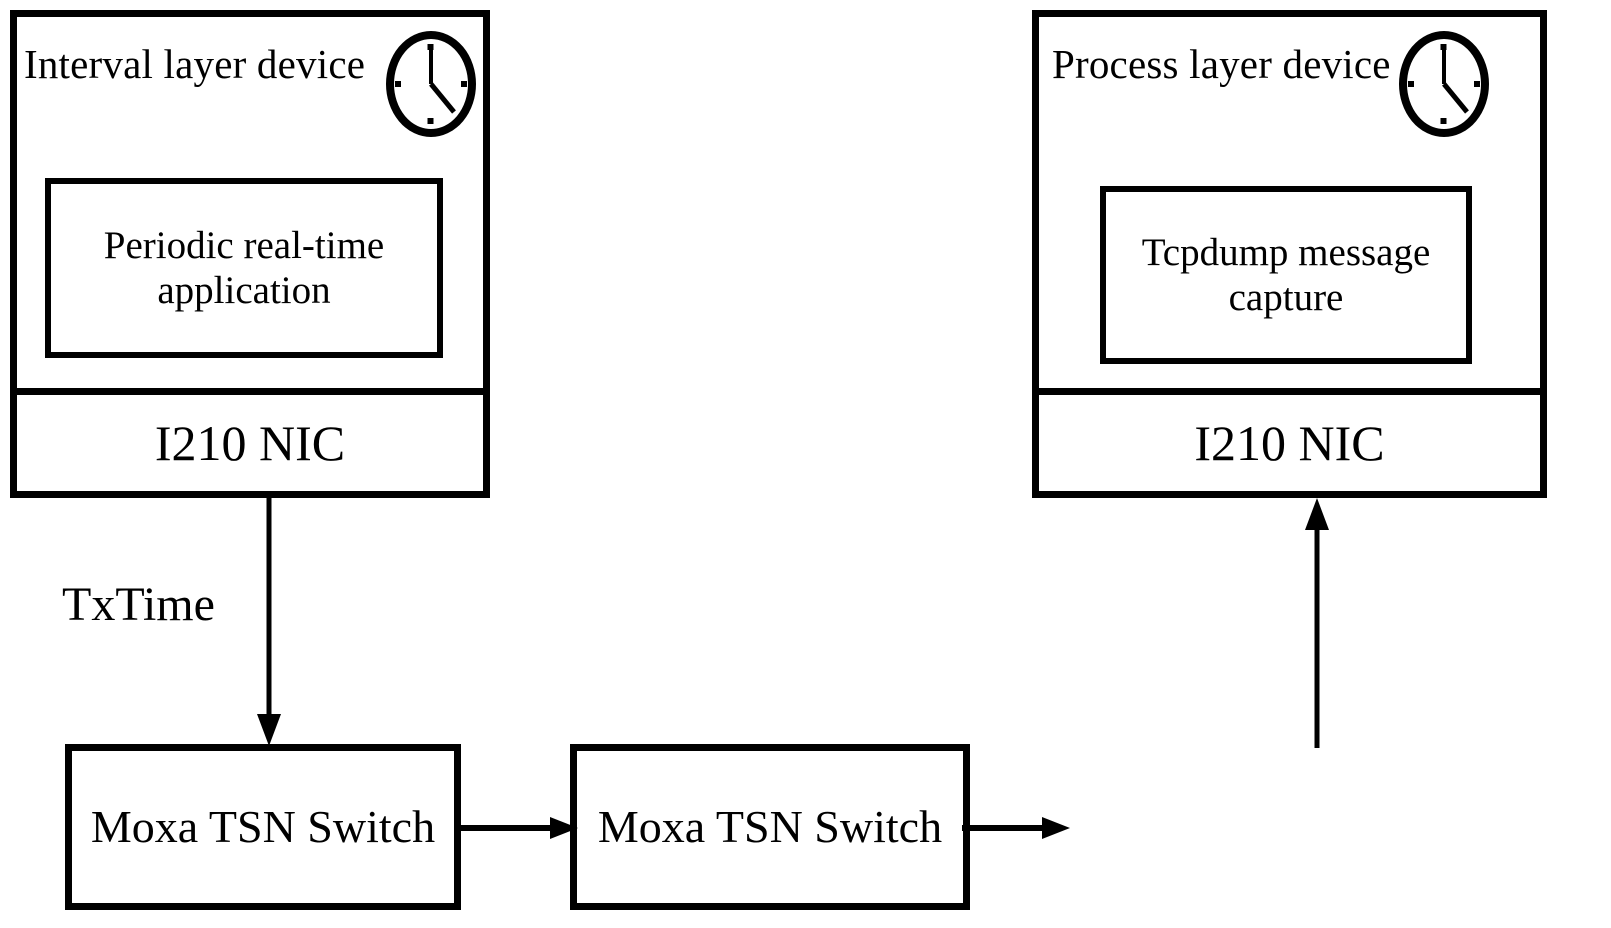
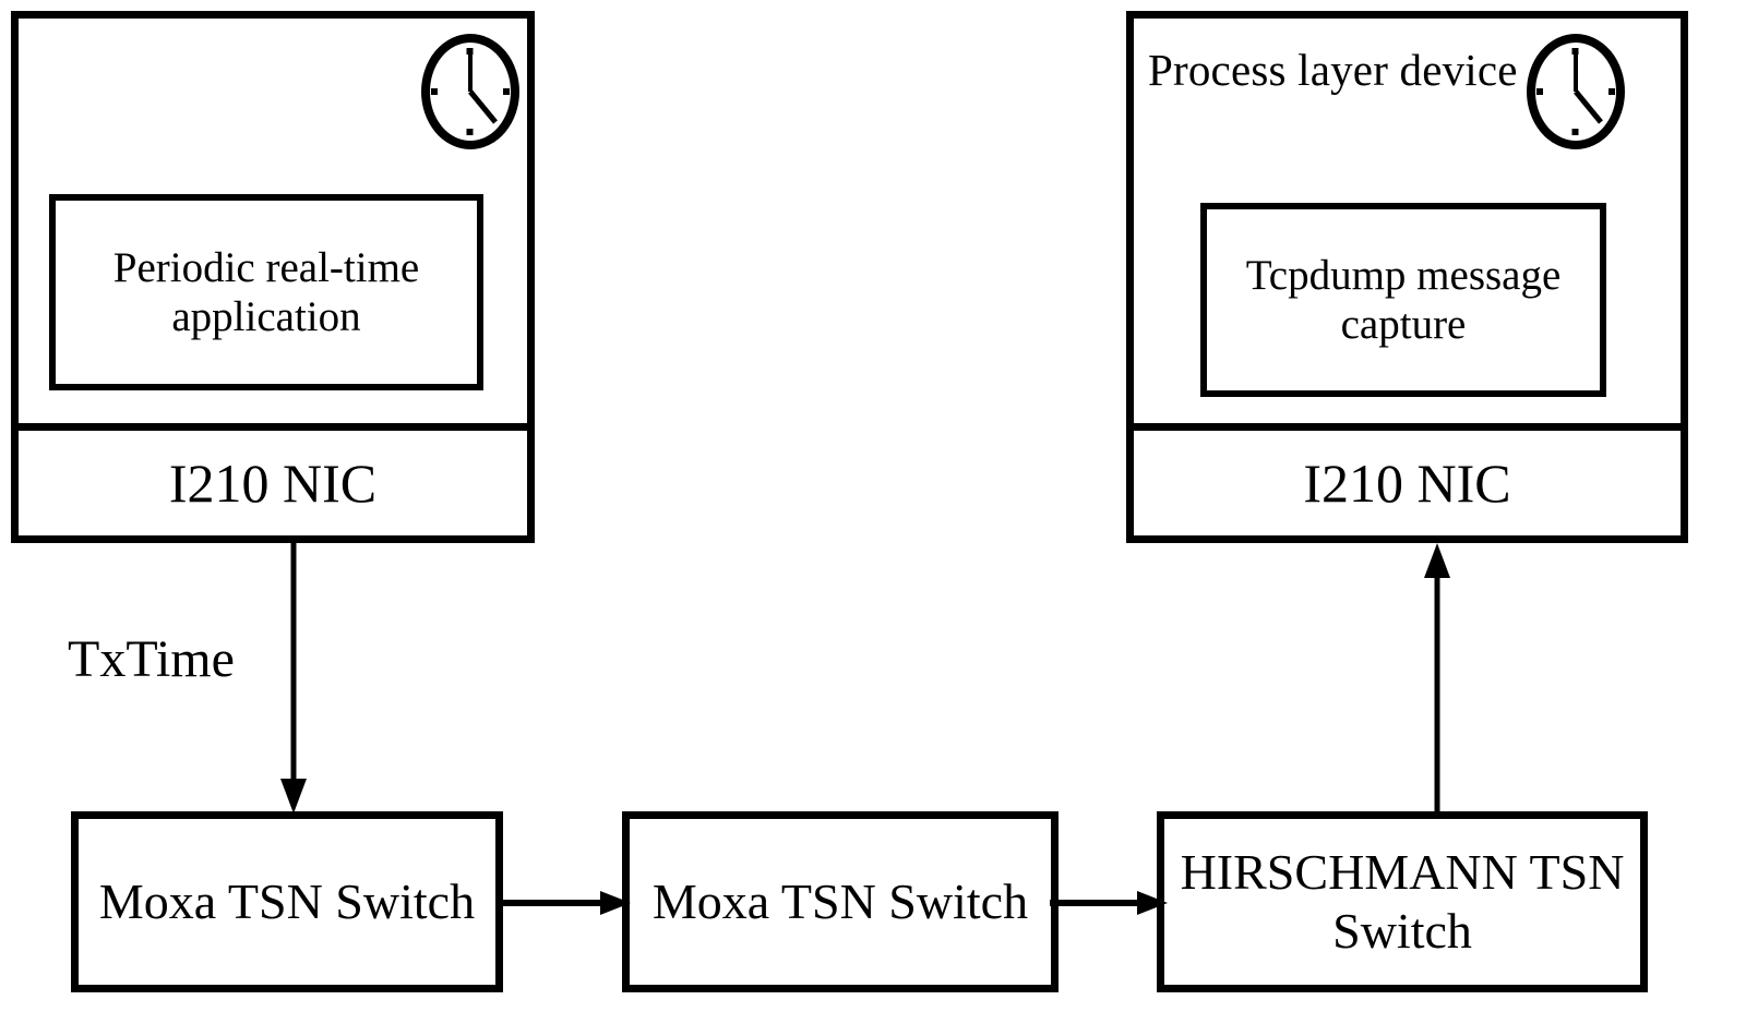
- Interval layer device
  Periodic real-time application
  I210 NIC
  Process layer device
  Tcpdump message capture
  I210 NIC
  Moxa TSN Switch
  Moxa TSN Switch
+ HIRSCHMANN TSN Switch
  TxTime
